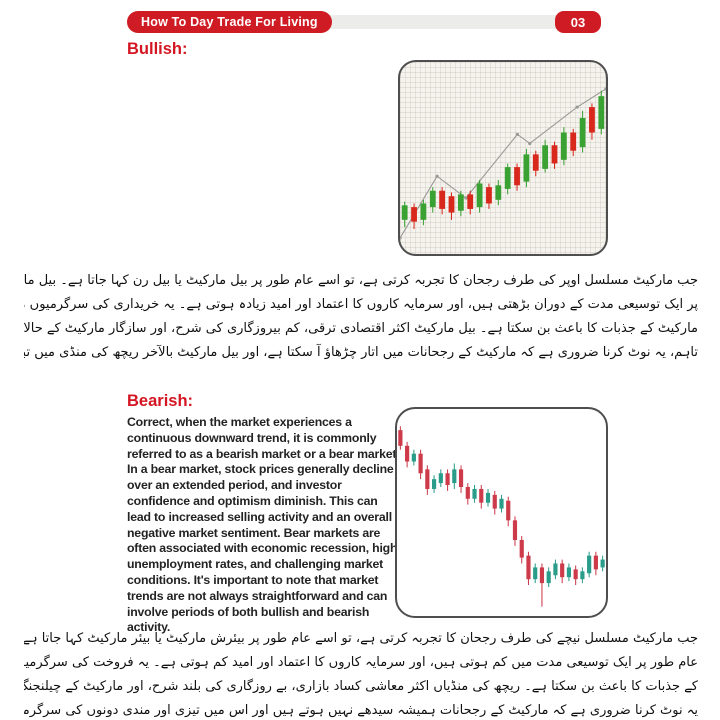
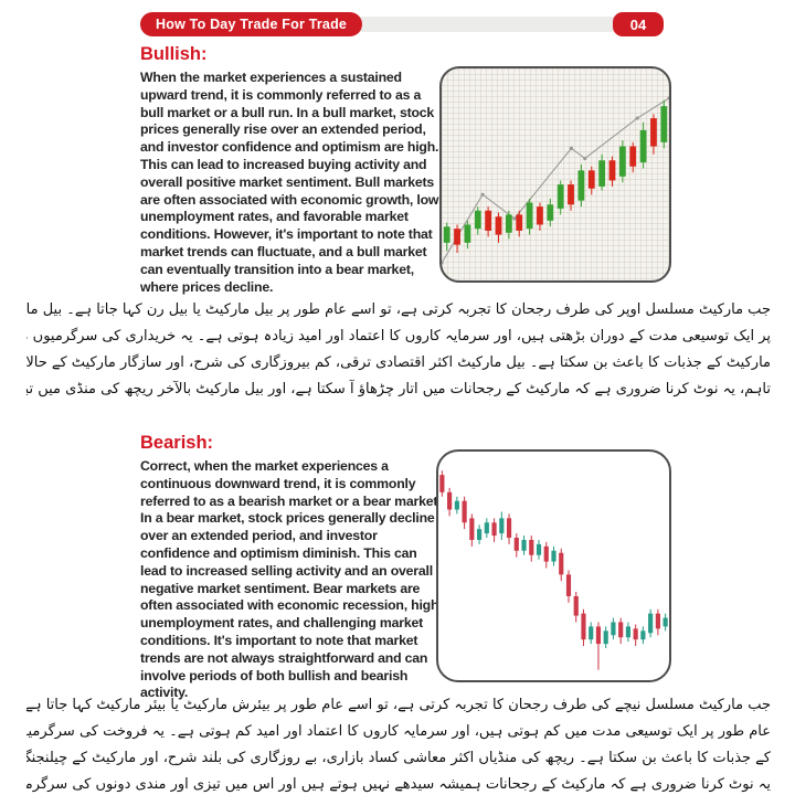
- How To Day Trade For Living
+ How To Day Trade For Trade
- 03
+ 04
  Bullish:
+ When the market experiences a sustained upward trend, it is commonly referred to as a bull market or a bull run. In a bull market, stock prices generally rise over an extended period, and investor confidence and optimism are high. This can lead to increased buying activity and overall positive market sentiment. Bull markets are often associated with economic growth, low unemployment rates, and favorable market conditions. However, it's important to note that market trends can fluctuate, and a bull market can eventually transition into a bear market, where prices decline.
  جب مارکیٹ مسلسل اوپر کی طرف رجحان کا تجربہ کرتی ہے، تو اسے عام طور پر بیل مارکیٹ یا بیل رن کہا جاتا ہے۔ بیل ما
  پر ایک توسیعی مدت کے دوران بڑھتی ہیں، اور سرمایہ کاروں کا اعتماد اور امید زیادہ ہوتی ہے۔ یہ خریداری کی سرگرمیوں
  مارکیٹ کے جذبات کا باعث بن سکتا ہے۔ بیل مارکیٹ اکثر اقتصادی ترقی، کم بیروزگاری کی شرح، اور سازگار مارکیٹ کے حالا
  تاہم، یہ نوٹ کرنا ضروری ہے کہ مارکیٹ کے رجحانات میں اتار چڑھاؤ آ سکتا ہے، اور بیل مارکیٹ بالآخر ریچھ کی منڈی میں تب
  Bearish:
  Correct, when the market experiences a continuous downward trend, it is commonly referred to as a bearish market or a bear marke In a bear market, stock prices generally decline over an extended period, and investor confidence and optimism diminish. This can lead to increased selling activity and an overall negative market sentiment. Bear markets are often associated with economic recession, high unemployment rates, and challenging market conditions. It's important to note that market trends are not always straightforward and can involve periods of both bullish and bearish activity.
  جب مارکیٹ مسلسل نیچے کی طرف رجحان کا تجربہ کرتی ہے، تو اسے عام طور پر بیئرش مارکیٹ یا بیئر مارکیٹ کہا جاتا ہے
  عام طور پر ایک توسیعی مدت میں کم ہوتی ہیں، اور سرمایہ کاروں کا اعتماد اور امید کم ہوتی ہے۔ یہ فروخت کی سرگرمی
  کے جذبات کا باعث بن سکتا ہے۔ ریچھ کی منڈیاں اکثر معاشی کساد بازاری، بے روزگاری کی بلند شرح، اور مارکیٹ کے چیلنجن
  یہ نوٹ کرنا ضروری ہے کہ مارکیٹ کے رجحانات ہمیشہ سیدھے نہیں ہوتے ہیں اور اس میں تیزی اور مندی دونوں کی سرگرم
